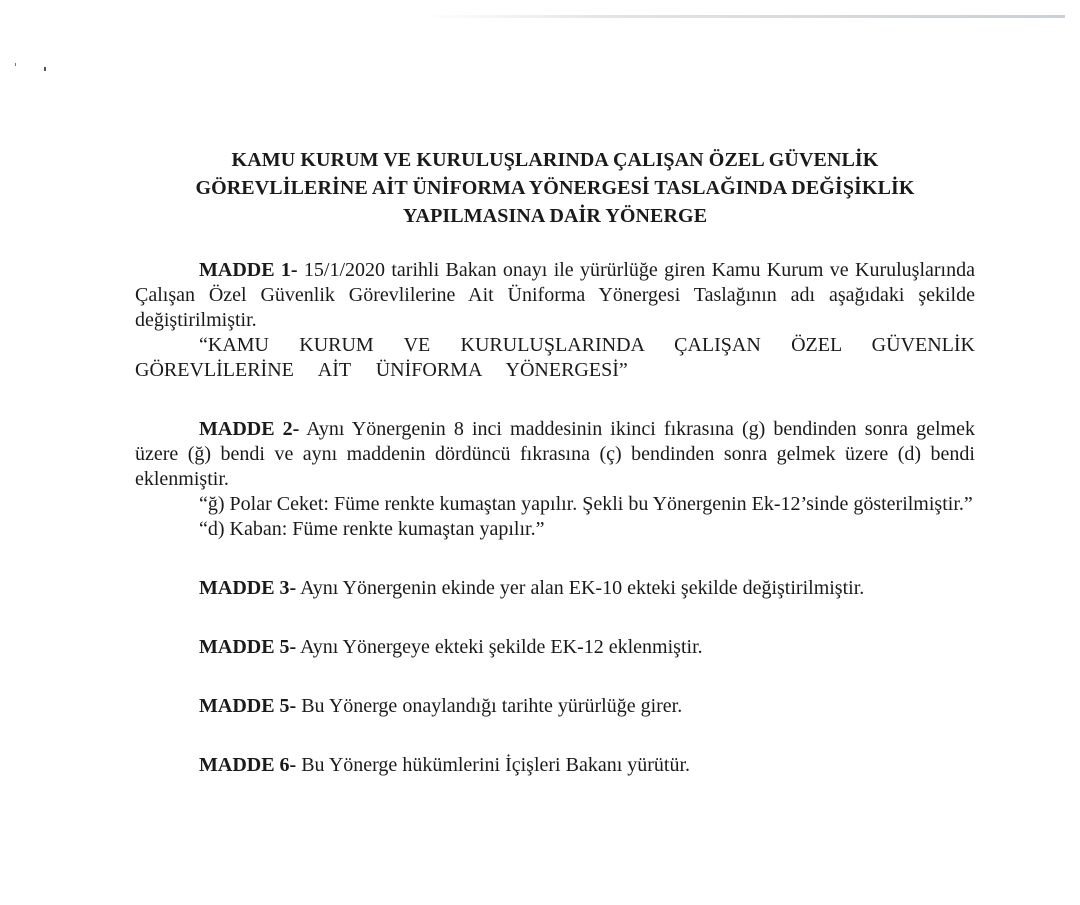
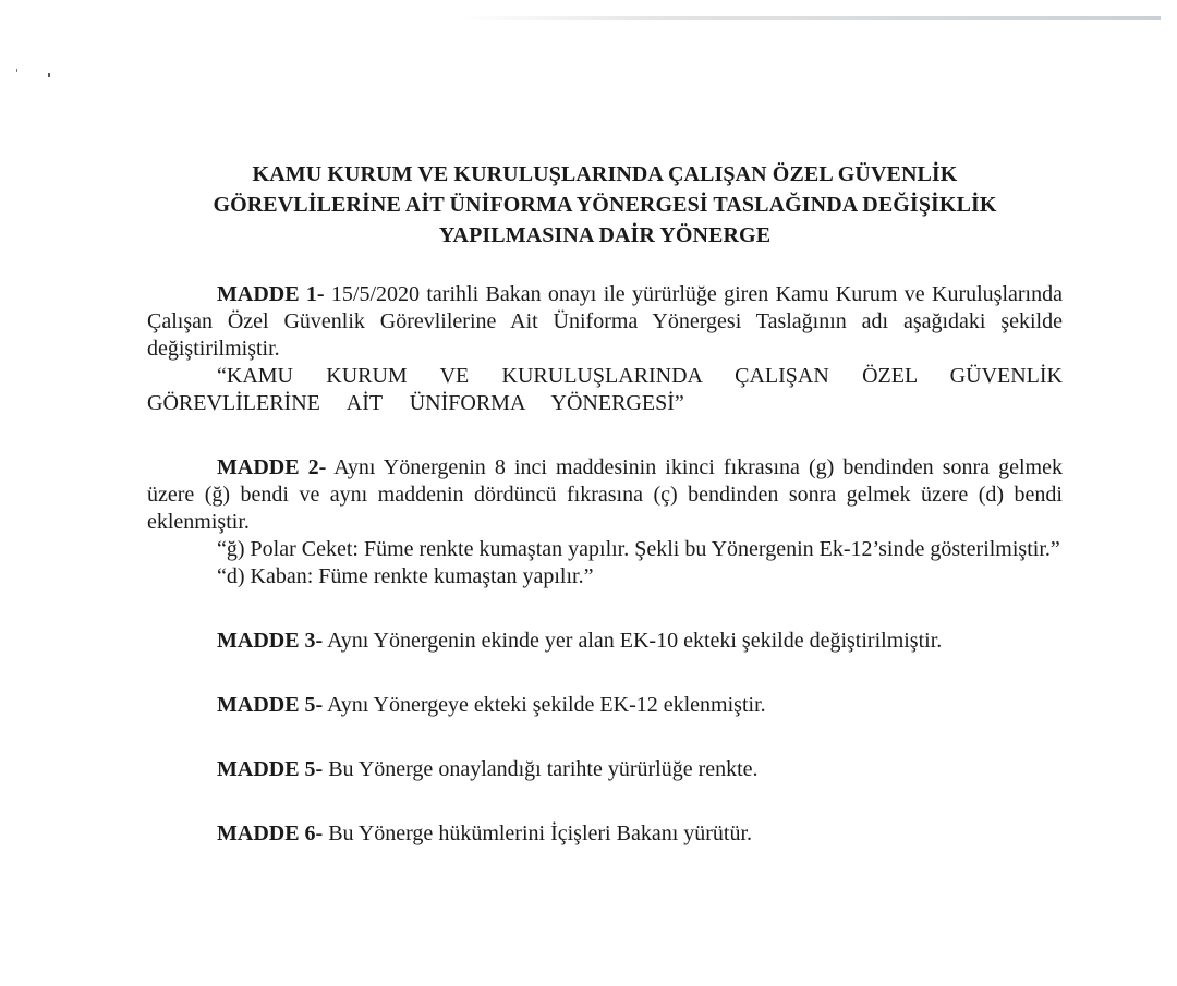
  KAMU KURUM VE KURULUŞLARINDA ÇALIŞAN ÖZEL GÜVENLİK
  GÖREVLİLERİNE AİT ÜNİFORMA YÖNERGESİ TASLAĞINDA DEĞİŞİKLİK
  YAPILMASINA DAİR YÖNERGE
- MADDE 1- 15/1/2020 tarihli Bakan onayı ile yürürlüğe giren Kamu Kurum ve Kuruluşlarında Çalışan Özel Güvenlik Görevlilerine Ait Üniforma Yönergesi Taslağının adı aşağıdaki şekilde değiştirilmiştir.
+ MADDE 1- 15/5/2020 tarihli Bakan onayı ile yürürlüğe giren Kamu Kurum ve Kuruluşlarında Çalışan Özel Güvenlik Görevlilerine Ait Üniforma Yönergesi Taslağının adı aşağıdaki şekilde değiştirilmiştir.
  “KAMU KURUM VE KURULUŞLARINDA ÇALIŞAN ÖZEL GÜVENLİK GÖREVLİLERİNE AİT ÜNİFORMA YÖNERGESİ”
  MADDE 2- Aynı Yönergenin 8 inci maddesinin ikinci fıkrasına (g) bendinden sonra gelmek üzere (ğ) bendi ve aynı maddenin dördüncü fıkrasına (ç) bendinden sonra gelmek üzere (d) bendi eklenmiştir.
  “ğ) Polar Ceket: Füme renkte kumaştan yapılır. Şekli bu Yönergenin Ek-12’sinde gösterilmiştir.”
  “d) Kaban: Füme renkte kumaştan yapılır.”
  MADDE 3- Aynı Yönergenin ekinde yer alan EK-10 ekteki şekilde değiştirilmiştir.
  MADDE 5- Aynı Yönergeye ekteki şekilde EK-12 eklenmiştir.
- MADDE 5- Bu Yönerge onaylandığı tarihte yürürlüğe girer.
+ MADDE 5- Bu Yönerge onaylandığı tarihte yürürlüğe renkte.
  MADDE 6- Bu Yönerge hükümlerini İçişleri Bakanı yürütür.
